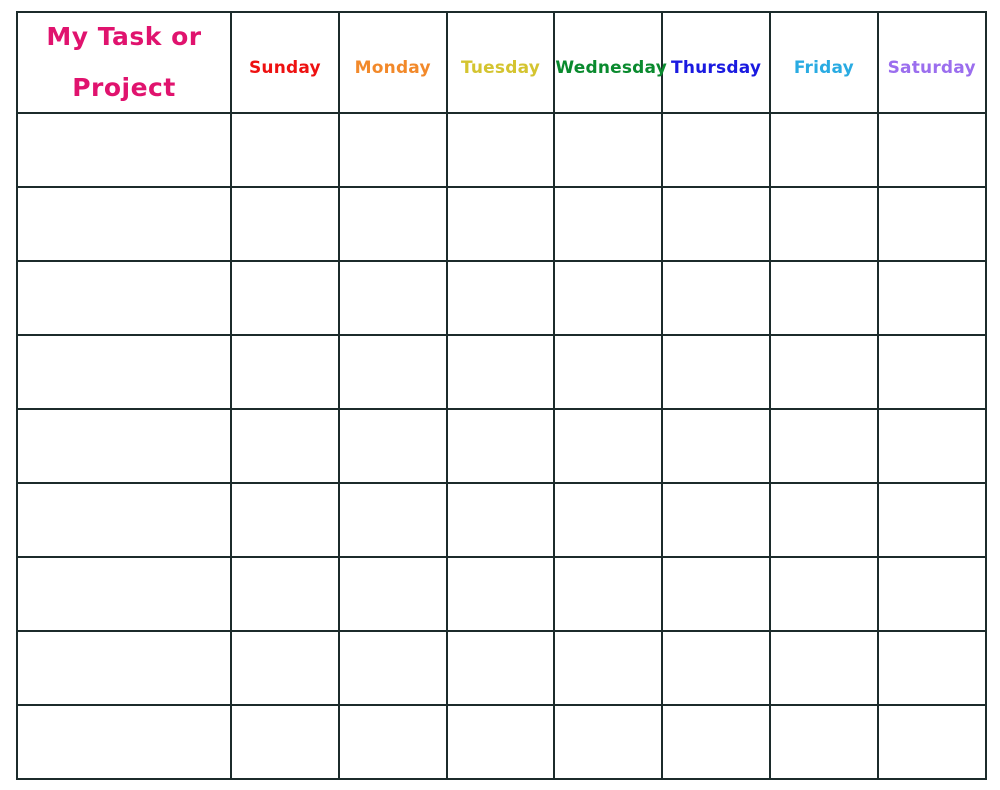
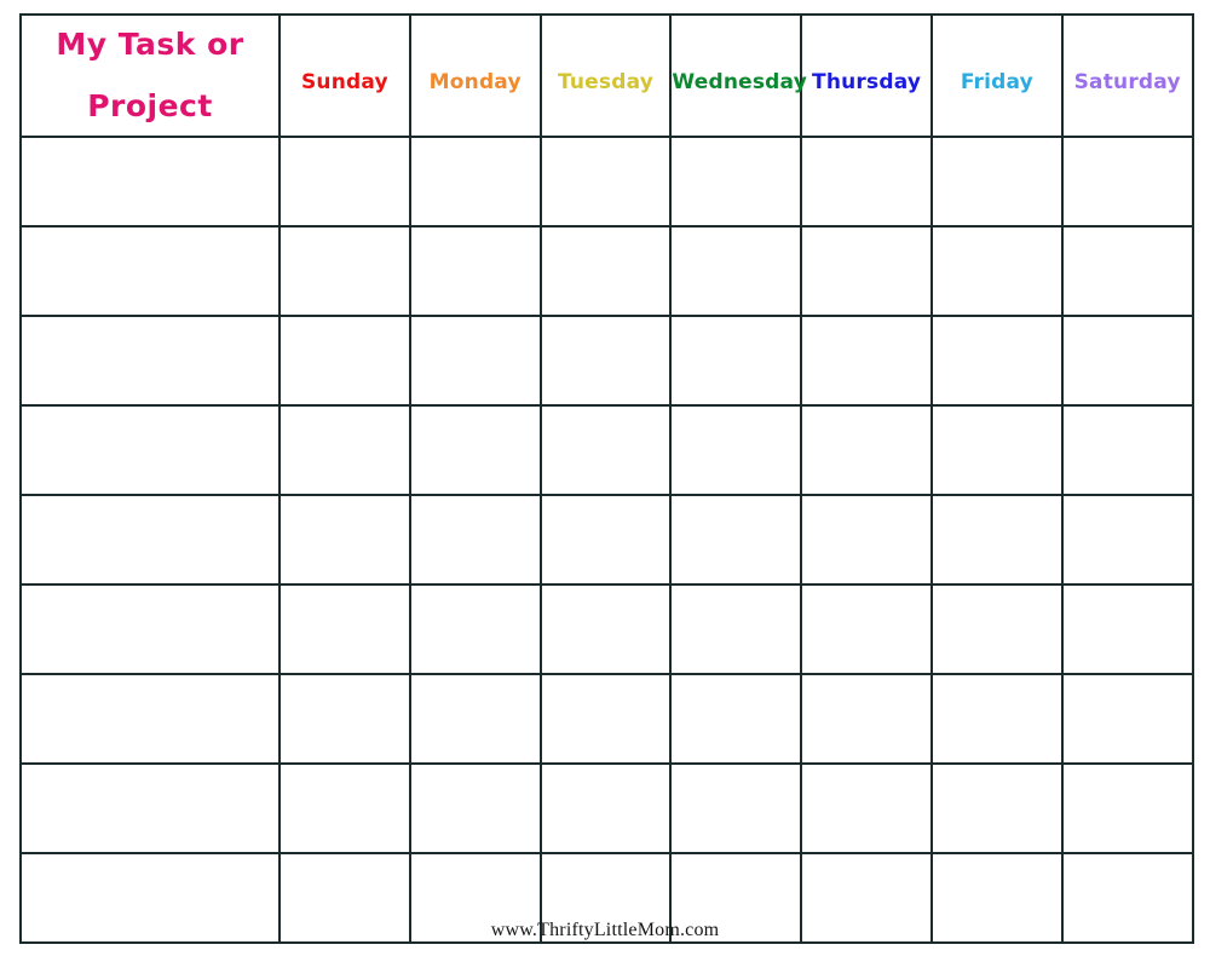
  My Task or Project	Sunday	Monday	Tuesday	Wednesday	Thursday	Friday	Saturday
+ www.ThriftyLittleMom.com
